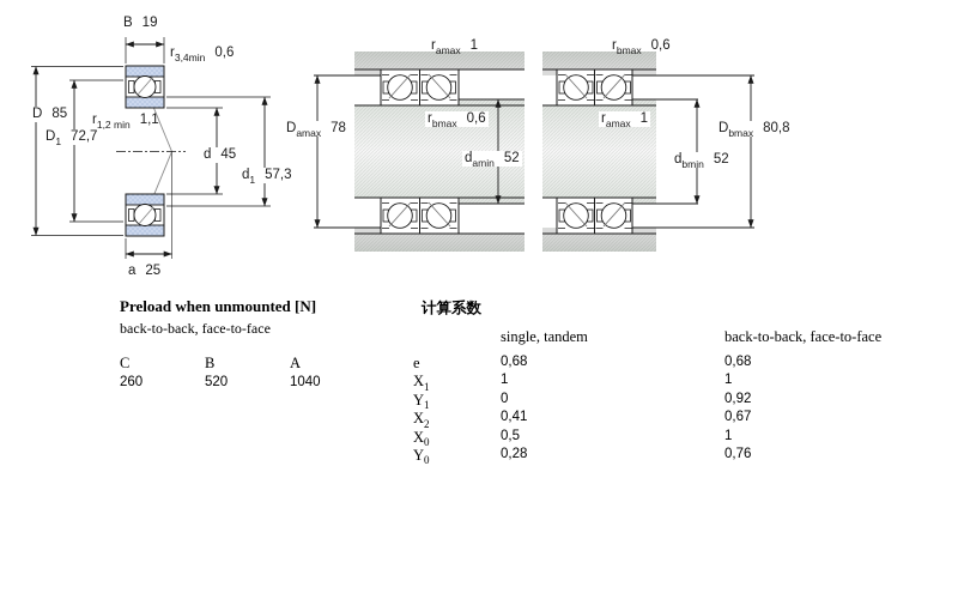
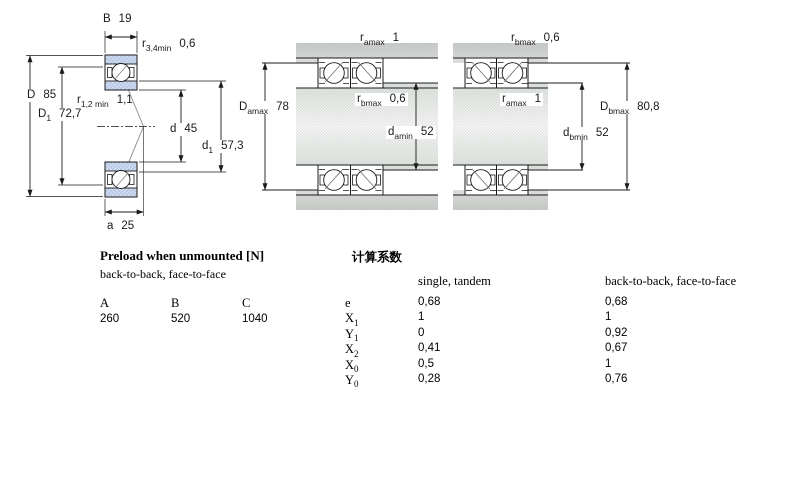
  B 19
  r3,4min 0,6
  D 85
  D1 72,7
  r1,2 min 1,1
  d 45
  d1 57,3
  a 25
  ramax 1
  Damax 78
  rbmax 0,6
  damin 52
  rbmax 0,6
  ramax 1
  Dbmax 80,8
  dbmin 52
  Preload when unmounted [N]
  back-to-back, face-to-face
- C
+ A
  B
- A
+ C
  260
  520
  1040
  计算系数
  single, tandem
  back-to-back, face-to-face
  e
  0,68
  0,68
  X1
  1
  1
  Y1
  0
  0,92
  X2
  0,41
  0,67
  X0
  0,5
  1
  Y0
  0,28
  0,76
